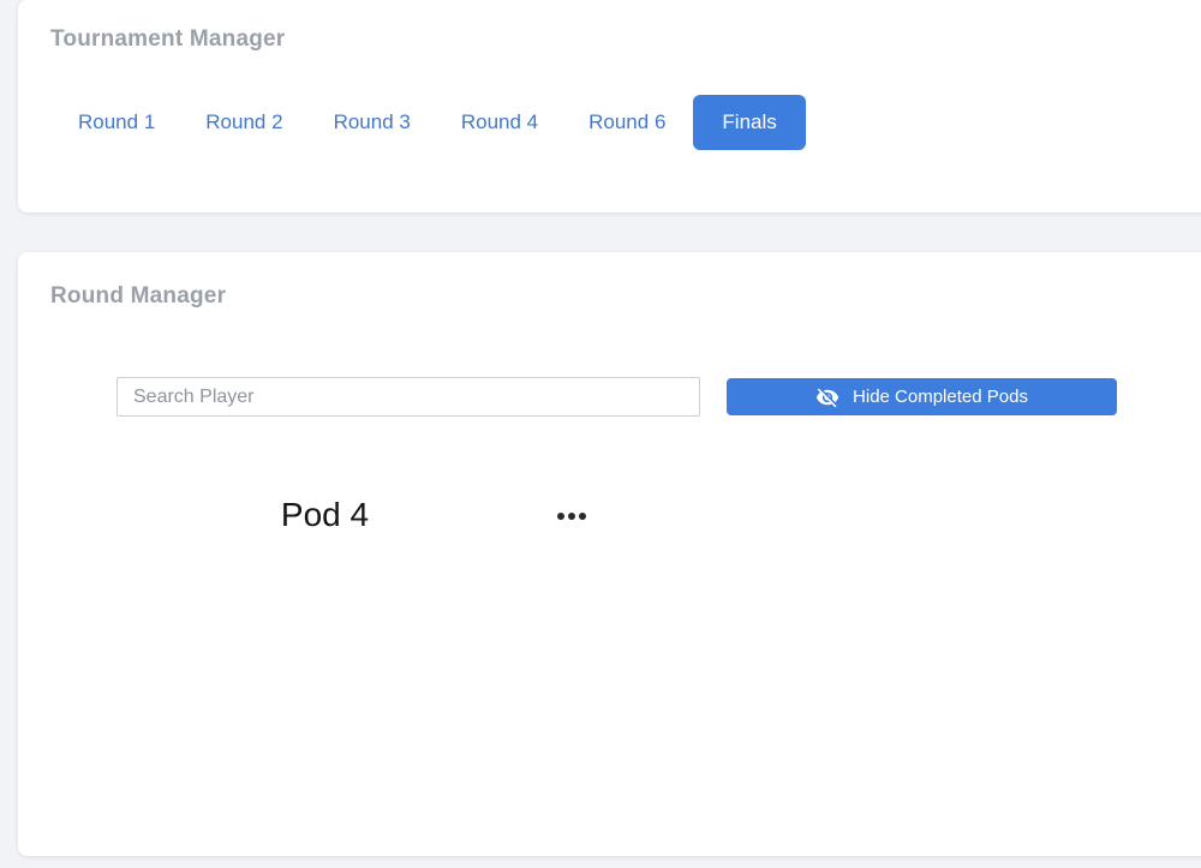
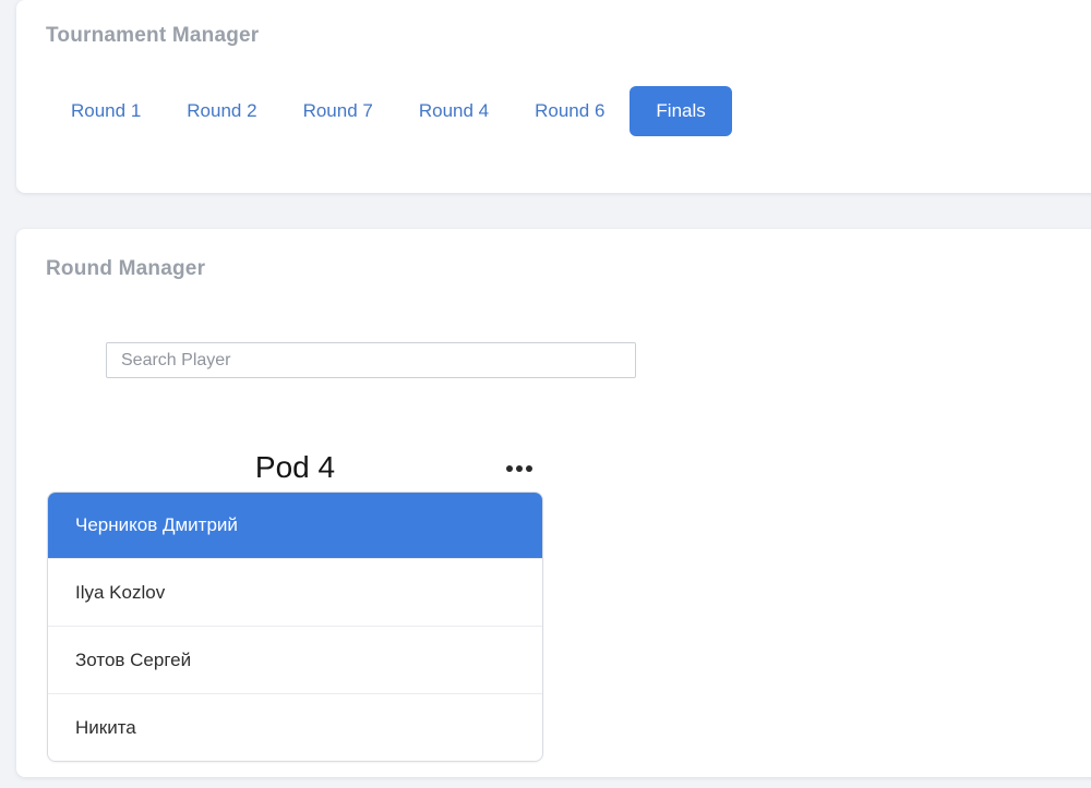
  Tournament Manager
  Round 1
  Round 2
- Round 3
+ Round 7
  Round 4
  Round 6
  Finals
  Round Manager
  Search Player
- Hide Completed Pods
  Pod 4
+ Черников Дмитрий
+ Ilya Kozlov
+ Зотов Сергей
+ Никита
